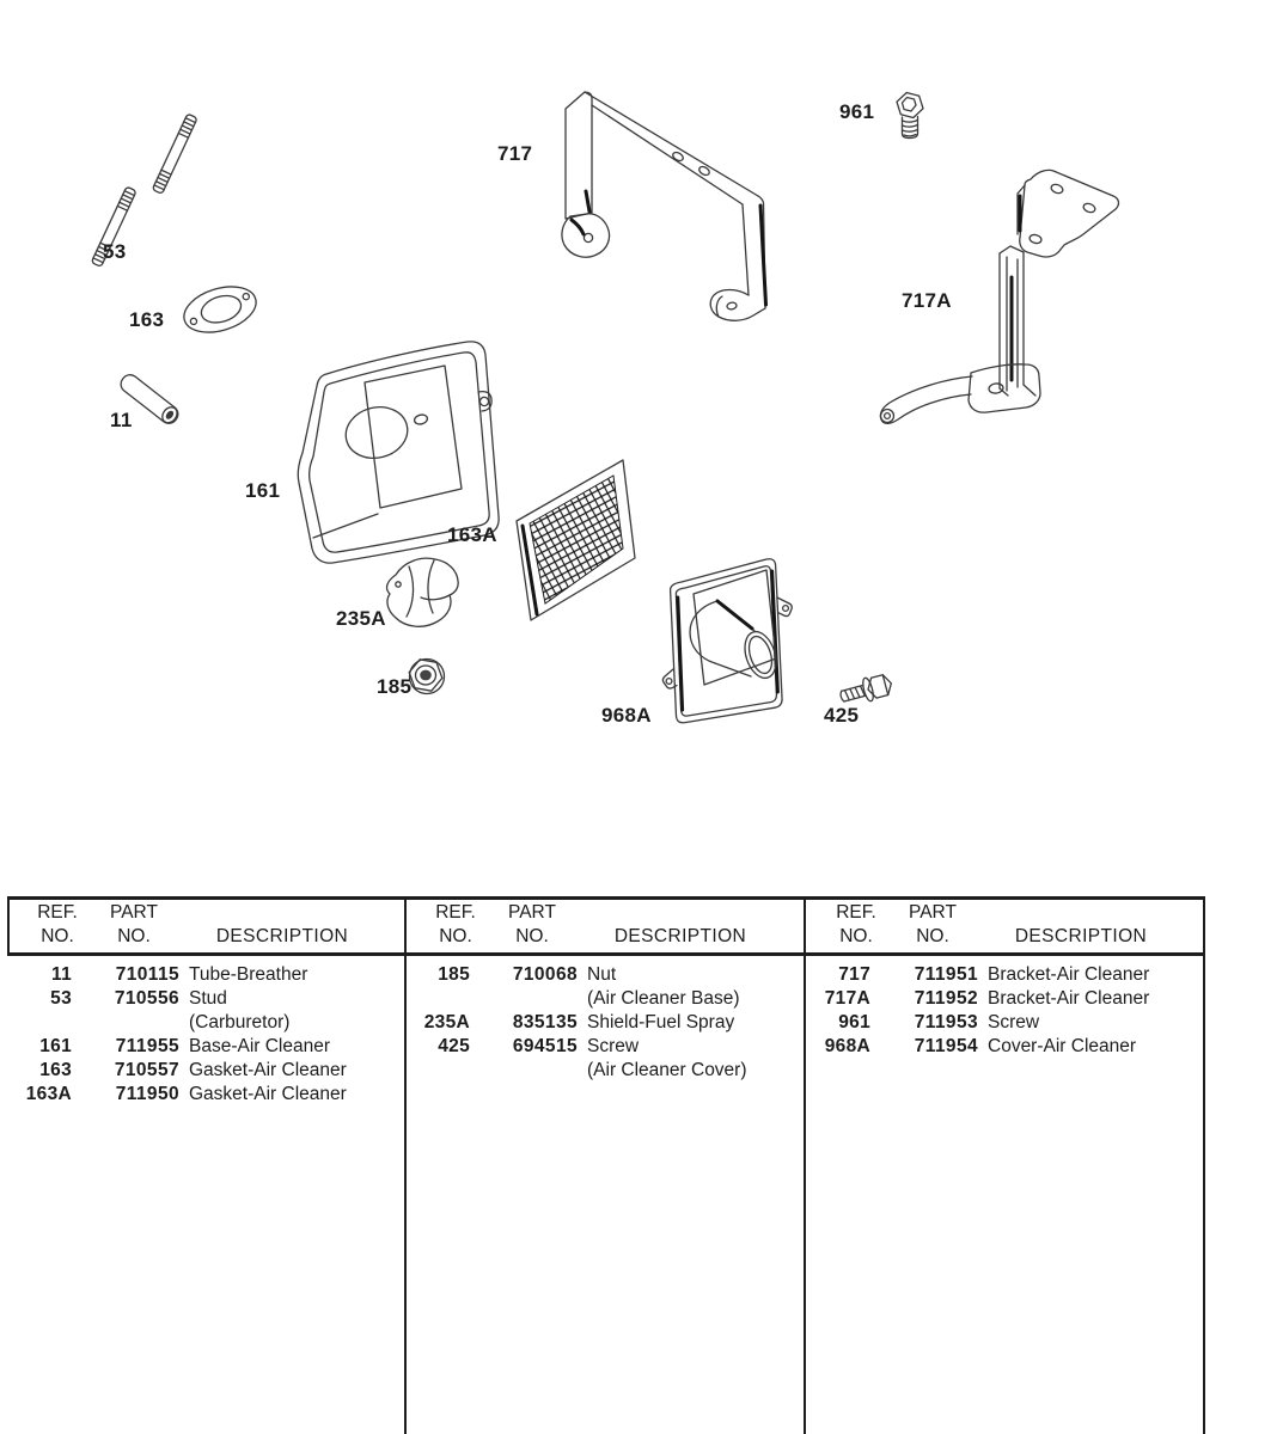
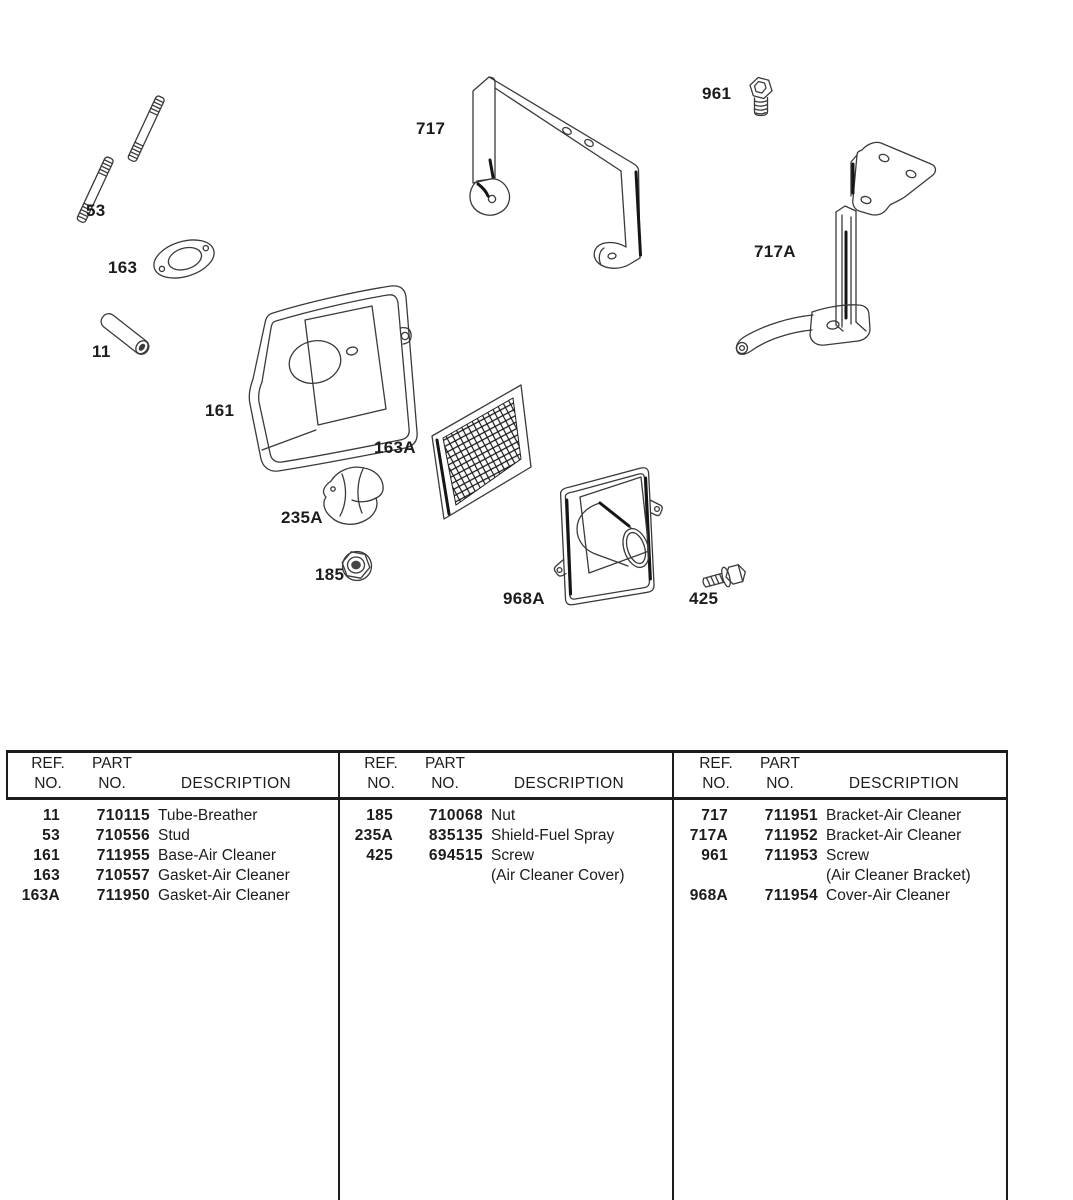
  53
  163
  11
  161
  717
  961
  717A
  163A
  235A
  185
  968A
  425
  REF.
  NO.
  PART
  NO.
  DESCRIPTION
  REF.
  NO.
  PART
  NO.
  DESCRIPTION
  REF.
  NO.
  PART
  NO.
  DESCRIPTION
  11
  710115
  Tube-Breather
  53
  710556
  Stud
- (Carburetor)
  161
  711955
  Base-Air Cleaner
  163
  710557
  Gasket-Air Cleaner
  163A
  711950
  Gasket-Air Cleaner
  185
  710068
  Nut
- (Air Cleaner Base)
  235A
  835135
  Shield-Fuel Spray
  425
  694515
  Screw
  (Air Cleaner Cover)
  717
  711951
  Bracket-Air Cleaner
  717A
  711952
  Bracket-Air Cleaner
  961
  711953
  Screw
+ (Air Cleaner Bracket)
  968A
  711954
  Cover-Air Cleaner
